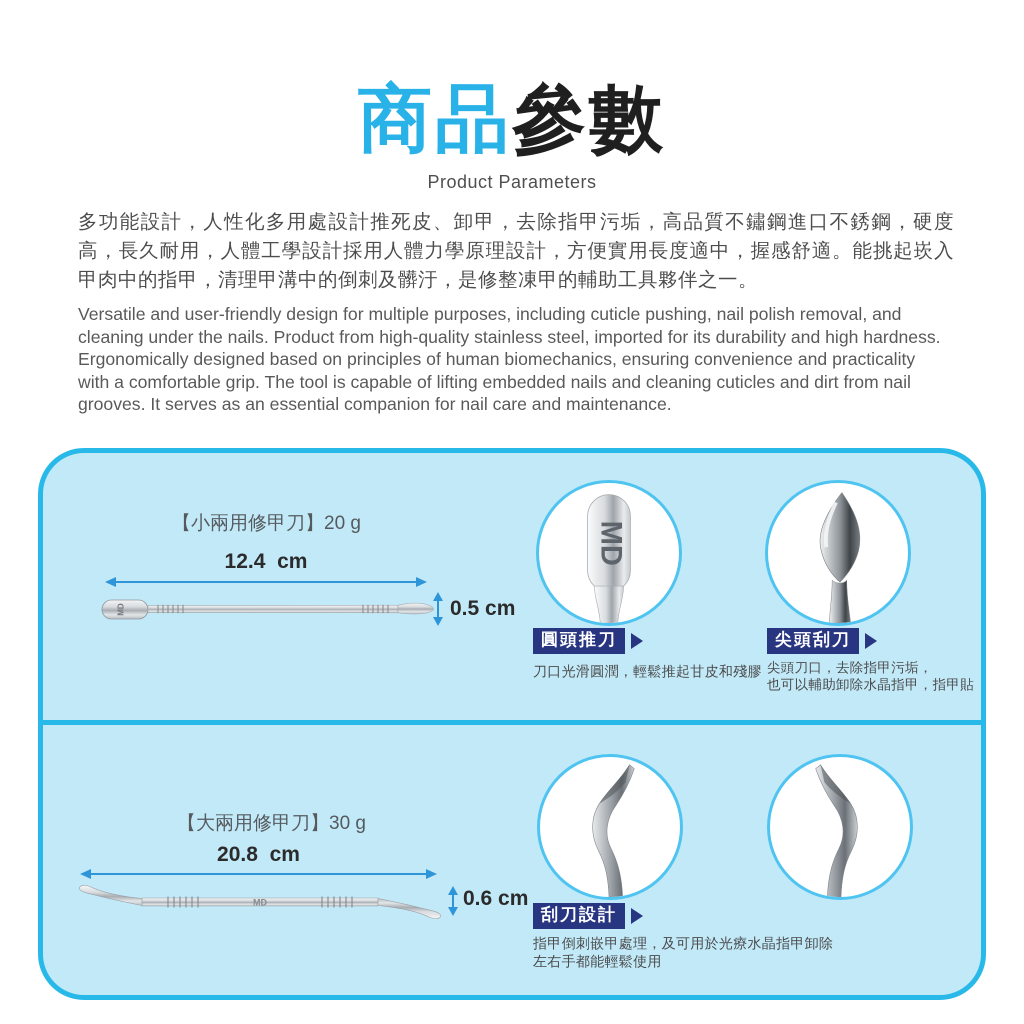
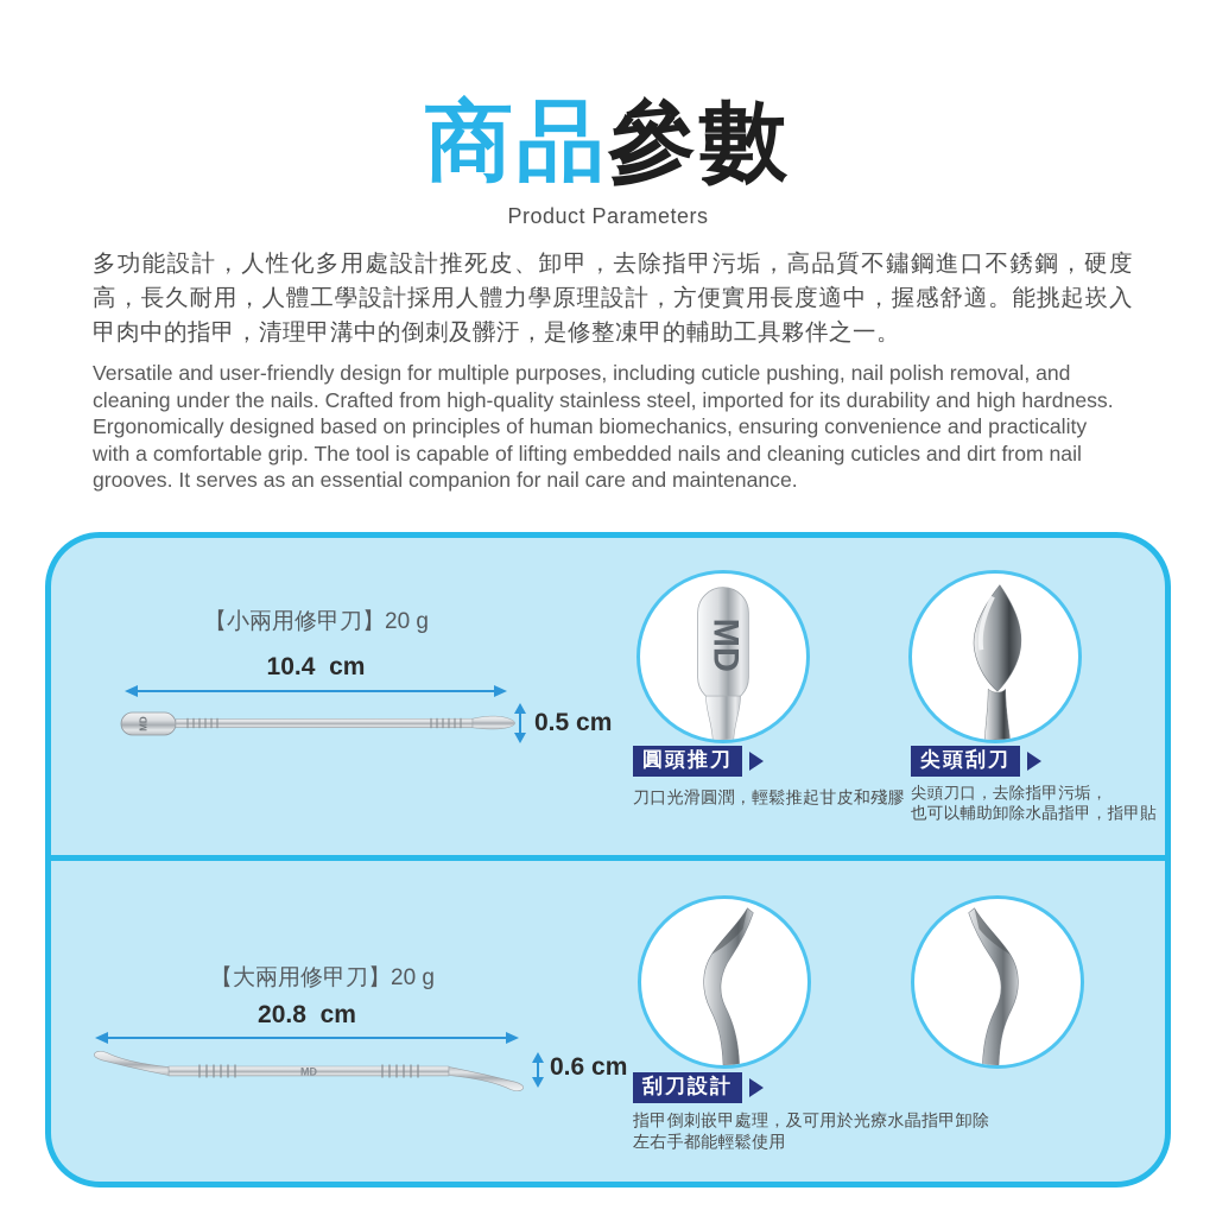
  商品參數
  Product Parameters
  多功能設計，人性化多用處設計推死皮、卸甲，去除指甲污垢，高品質不鏽鋼進口不銹鋼，硬度高，長久耐用，人體工學設計採用人體力學原理設計，方便實用長度適中，握感舒適。能挑起崁入甲肉中的指甲，清理甲溝中的倒刺及髒汙，是修整凍甲的輔助工具夥伴之一。
- Versatile and user-friendly design for multiple purposes, including cuticle pushing, nail polish removal, and cleaning under the nails. Product from high-quality stainless steel, imported for its durability and high hardness. Ergonomically designed based on principles of human biomechanics, ensuring convenience and practicality with a comfortable grip. The tool is capable of lifting embedded nails and cleaning cuticles and dirt from nail grooves. It serves as an essential companion for nail care and maintenance.
+ Versatile and user-friendly design for multiple purposes, including cuticle pushing, nail polish removal, and cleaning under the nails. Crafted from high-quality stainless steel, imported for its durability and high hardness. Ergonomically designed based on principles of human biomechanics, ensuring convenience and practicality with a comfortable grip. The tool is capable of lifting embedded nails and cleaning cuticles and dirt from nail grooves. It serves as an essential companion for nail care and maintenance.
  【小兩用修甲刀】20 g
- 12.4 cm
+ 10.4 cm
  0.5 cm
  圓頭推刀
  刀口光滑圓潤，輕鬆推起甘皮和殘膠
  尖頭刮刀
  尖頭刀口，去除指甲污垢，
  也可以輔助卸除水晶指甲，指甲貼
- 【大兩用修甲刀】30 g
+ 【大兩用修甲刀】20 g
  20.8 cm
  MD
  0.6 cm
  刮刀設計
  指甲倒刺嵌甲處理，及可用於光療水晶指甲卸除
  左右手都能輕鬆使用
